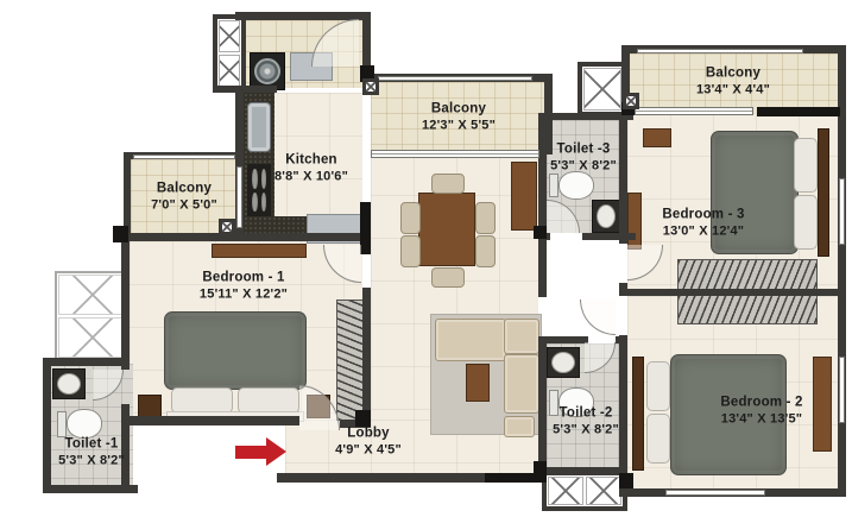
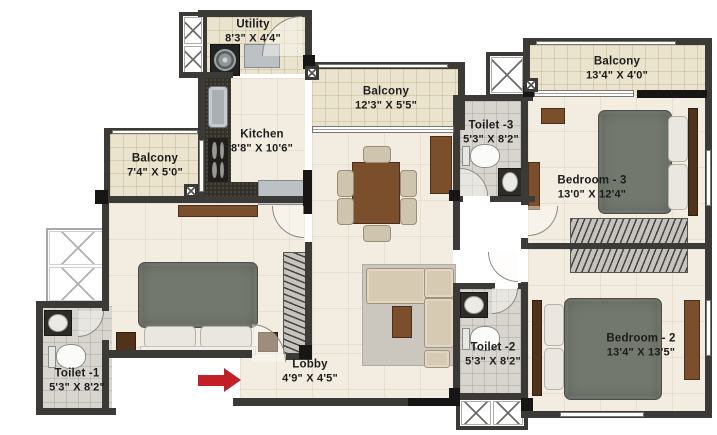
+ Utility
+ 8'3" X 4'4"
  Kitchen
  8'8" X 10'6"
  Balcony
  12'3" X 5'5"
  Balcony
- 13'4" X 4'4"
+ 13'4" X 4'0"
  Balcony
- 7'0" X 5'0"
+ 7'4" X 5'0"
  Toilet -3
  5'3" X 8'2"
  Bedroom - 3
  13'0" X 12'4"
- Bedroom - 1
- 15'11" X 12'2"
  Lobby
  4'9" X 4'5"
  Toilet -1
  5'3" X 8'2"
  Toilet -2
  5'3" X 8'2"
  Bedroom - 2
  13'4" X 13'5"
